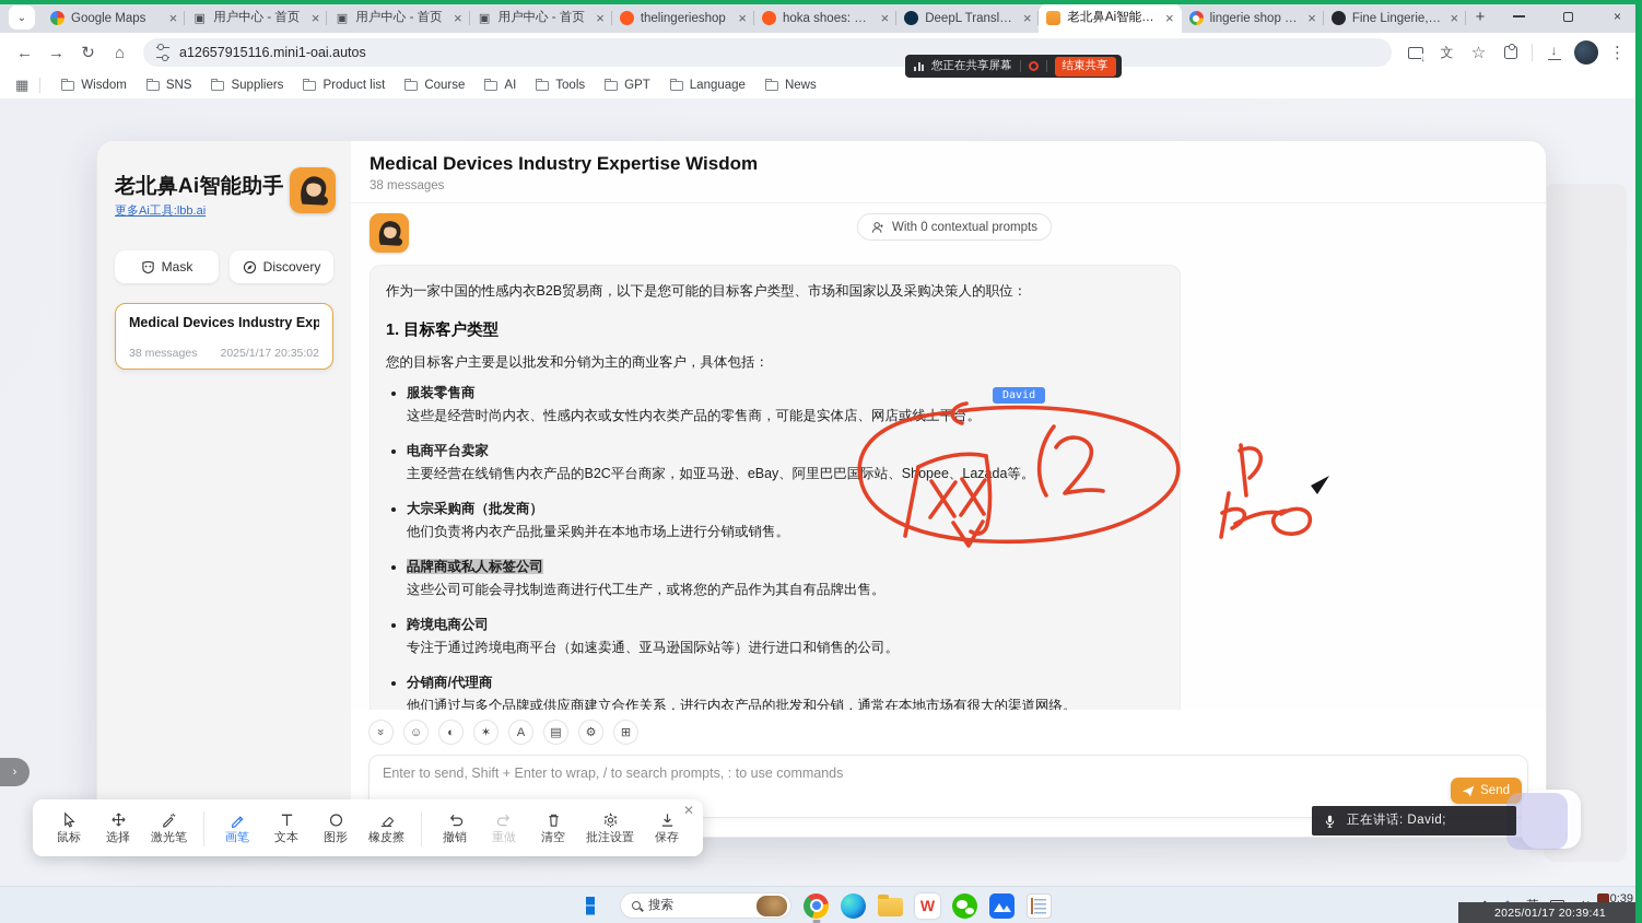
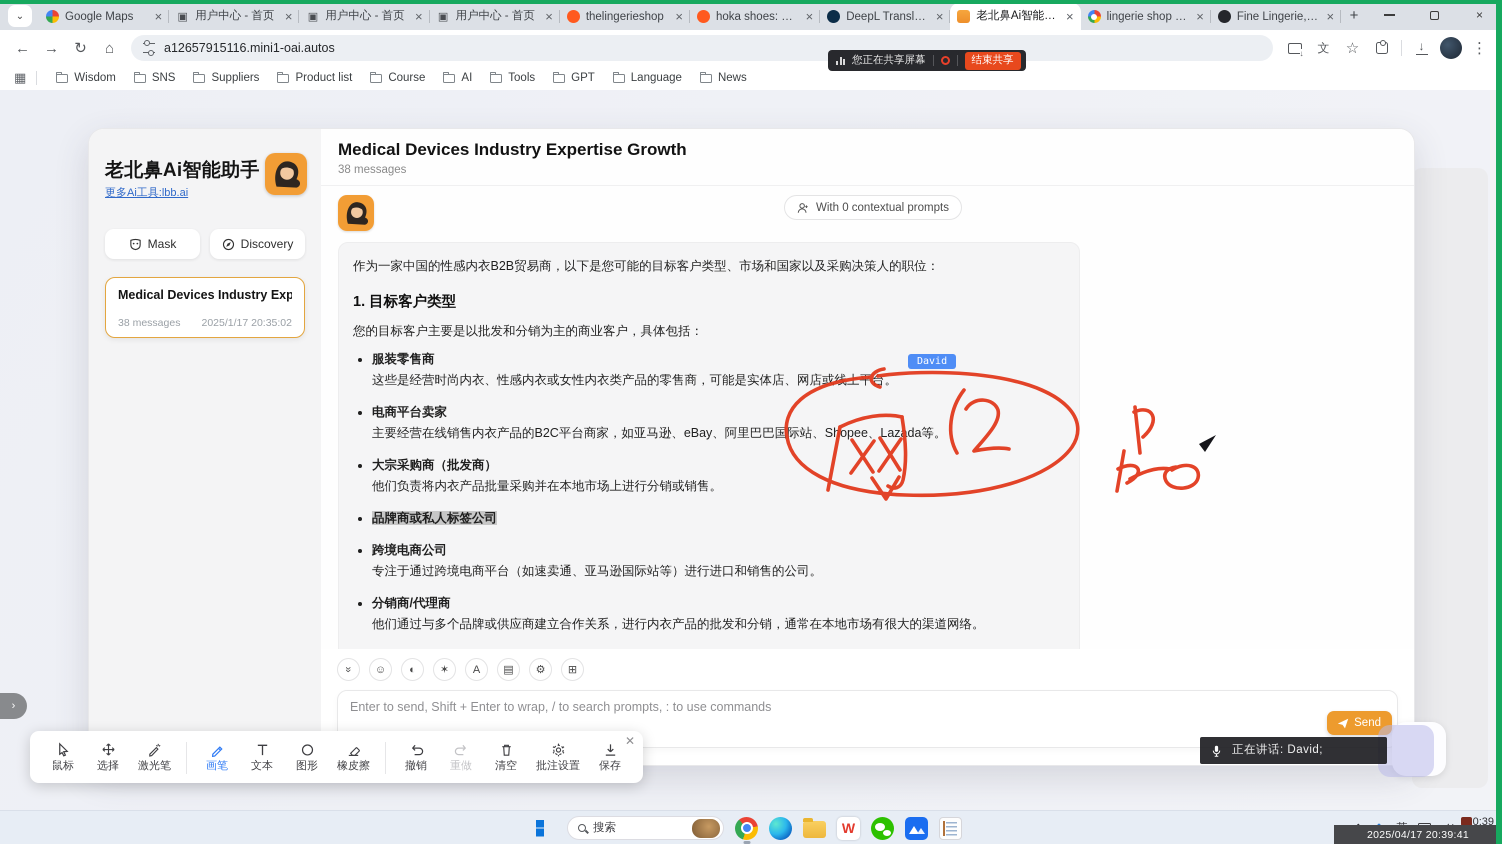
  ⌄
  Google Maps
  ×
  用户中心 - 首页
  ×
  用户中心 - 首页
  ×
  用户中心 - 首页
  ×
  thelingerieshop
  ×
  hoka shoes: Ove
  ×
  DeepL Translate
  ×
  老北鼻Ai智能助
  ×
  lingerie shop - G
  ×
  Fine Lingerie, Sl
  ×
  +
  ×
  ←
  →
  ↻
  ⌂
  a12657915116.mini1-oai.autos
  文
  ☆
  ↓
  ⋮
  ▦
  Wisdom
  SNS
  Suppliers
  Product list
  Course
  AI
  Tools
  GPT
  Language
  News
  您正在共享屏幕
  结束共享
  老北鼻Ai智能助手
  更多Ai工具:lbb.ai
  Mask
  Discovery
  Medical Devices Industry Exp
  38 messages
  2025/1/17 20:35:02
- Medical Devices Industry Expertise Wisdom
+ Medical Devices Industry Expertise Growth
  38 messages
  With 0 contextual prompts
  作为一家中国的性感内衣B2B贸易商，以下是您可能的目标客户类型、市场和国家以及采购决策人的职位：
  1. 目标客户类型
  您的目标客户主要是以批发和分销为主的商业客户，具体包括：
  服装零售商
  这些是经营时尚内衣、性感内衣或女性内衣类产品的零售商，可能是实体店、网店或平台。
  电商平台卖家
  主要经营在线销售内衣产品的B2C平台商家，如亚马逊、eBay、阿里巴巴国际站、Shopee、Lazda等。
  大宗采购商（批发商）
  他们负责将内衣产品批量采购并在本地市场上进行分销或销售。
  品牌商或私人标签公司
- 这些公司可能会寻找制造商进行代工生产，或将您的产品作为其自有品牌出售。
  跨境电商公司
  专注于通过跨境电商平台（如速卖通、亚马逊国际站等）进行进口和销售的公司。
  分销商/代理商
  他们通过与多个品牌或供应商建立合作关系，进行内衣产品的批发和分销，通常在本地市场有很大的渠道网络。
  ☺
  ◐
  ✶
  A
  ▤
  ⚙
  ⊞
  Enter to send, Shift + Enter to wrap, / to search prompts, : to use commands
  Send
  David
  ✕
  鼠标
  选择
  激光笔
  画笔
  文本
  图形
  橡皮擦
  撤销
  重做
  清空
  批注设置
  保存
  ›
  正在讲话: David;
  搜索
  W
  0:39
- 2025/01/17 20:39:41
+ 2025/04/17 20:39:41
